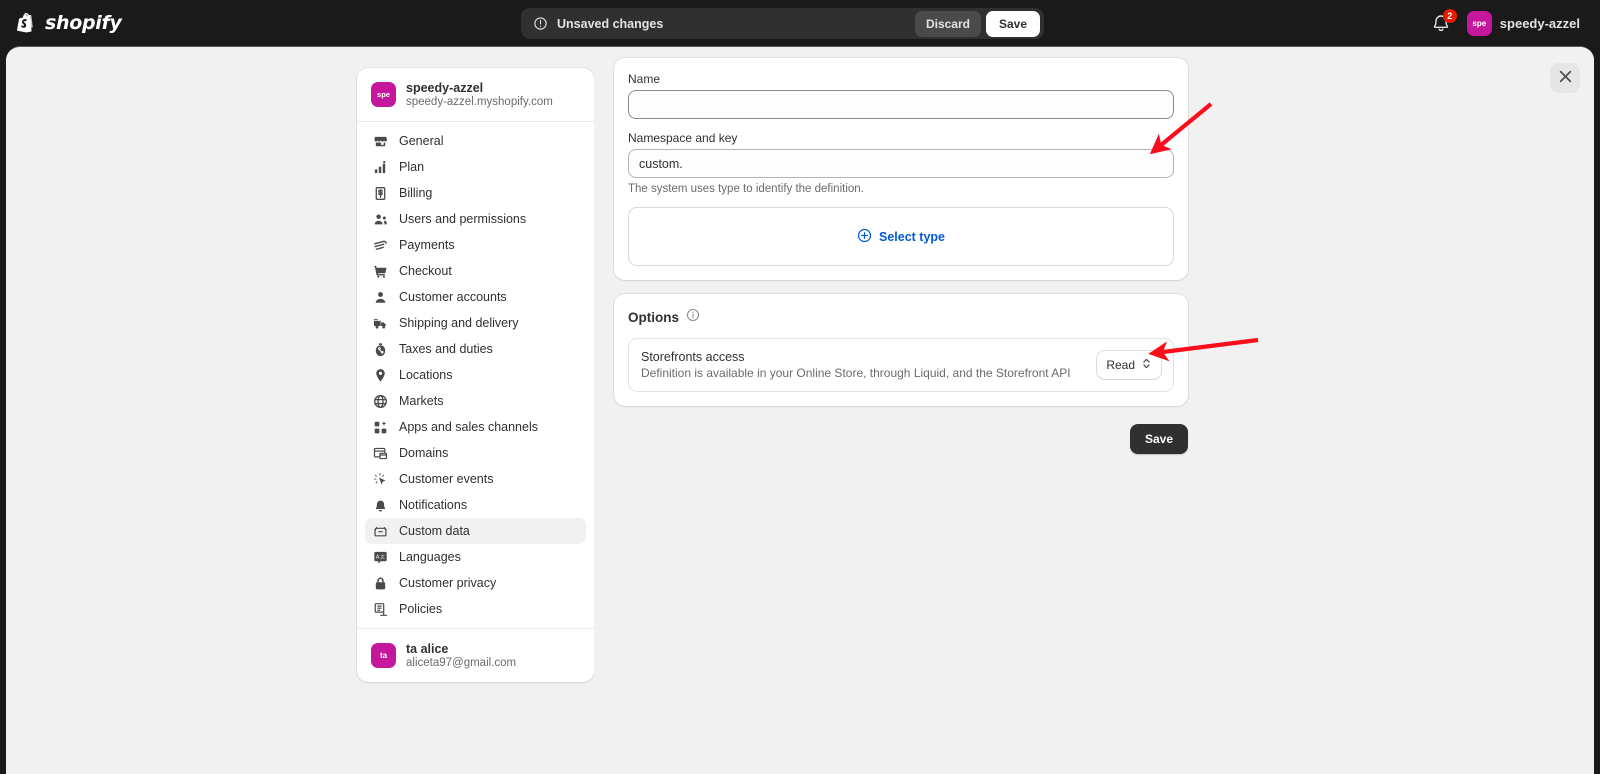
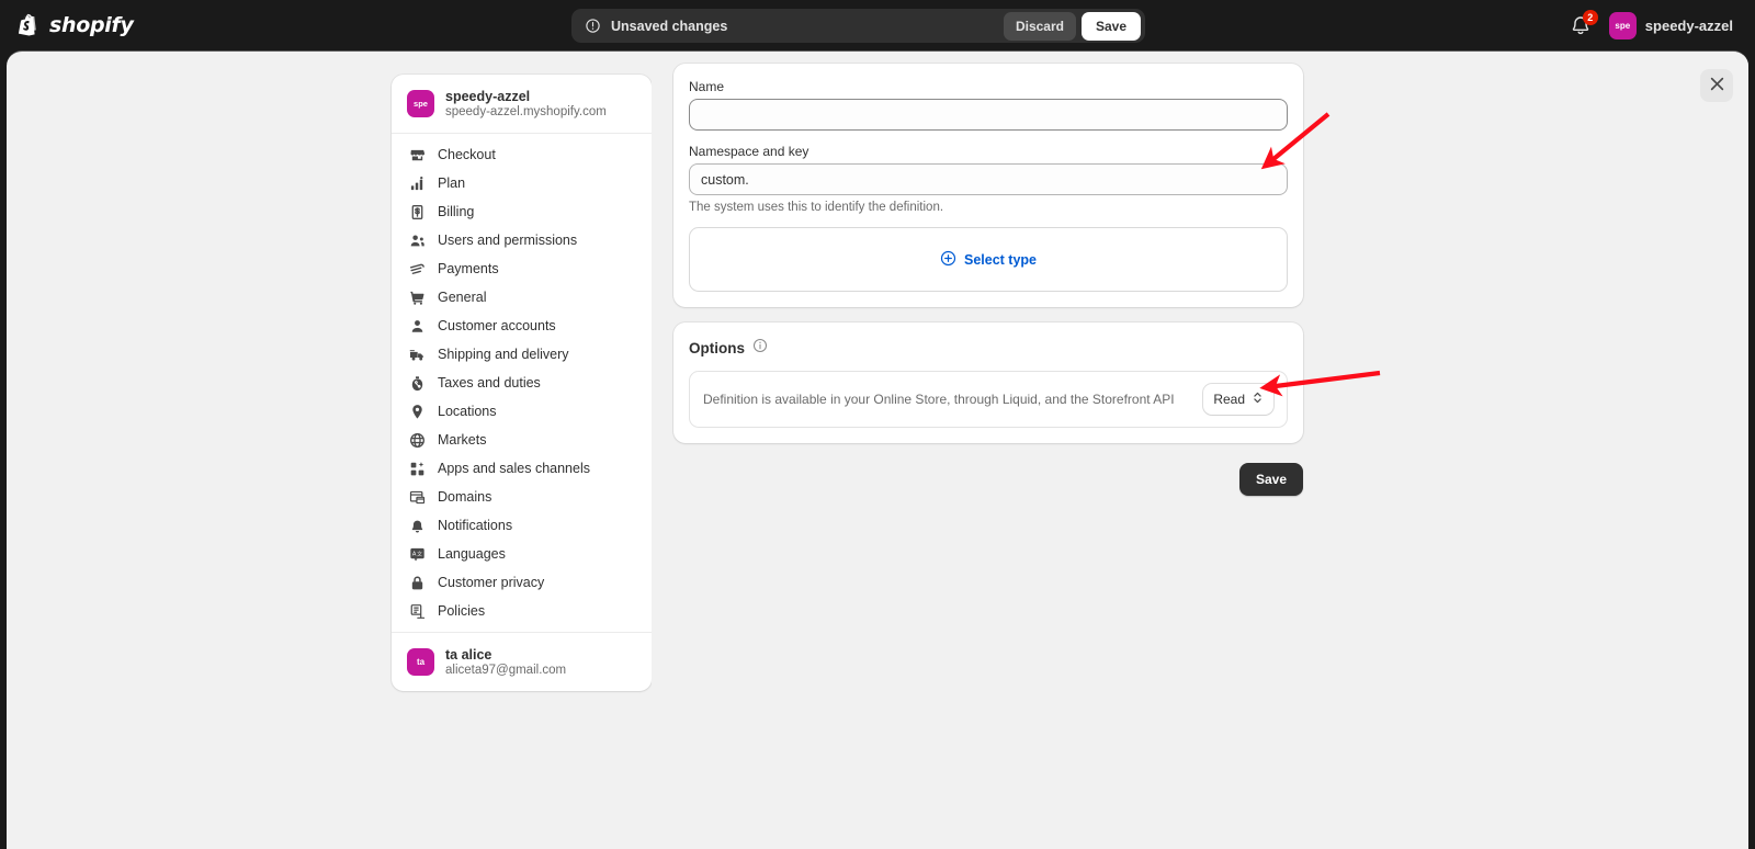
  shopify
  Unsaved changes
  Discard
  Save
  2
  spe
  speedy-azzel
  spe
  speedy-azzel
  speedy-azzel.myshopify.com
- General
+ Checkout
  Plan
  Billing
  Users and permissions
  Payments
- Checkout
+ General
  Customer accounts
  Shipping and delivery
  Taxes and duties
  Locations
  Markets
  Apps and sales channels
  Domains
- Customer events
  Notifications
- Custom data
  Languages
  Customer privacy
  Policies
  ta
  ta alice
  aliceta97@gmail.com
  Name
  Namespace and key
  custom.
- The system uses type to identify the definition.
+ The system uses this to identify the definition.
  Select type
  Options
- Storefronts access
  Definition is available in your Online Store, through Liquid, and the Storefront API
  Read
  Save
